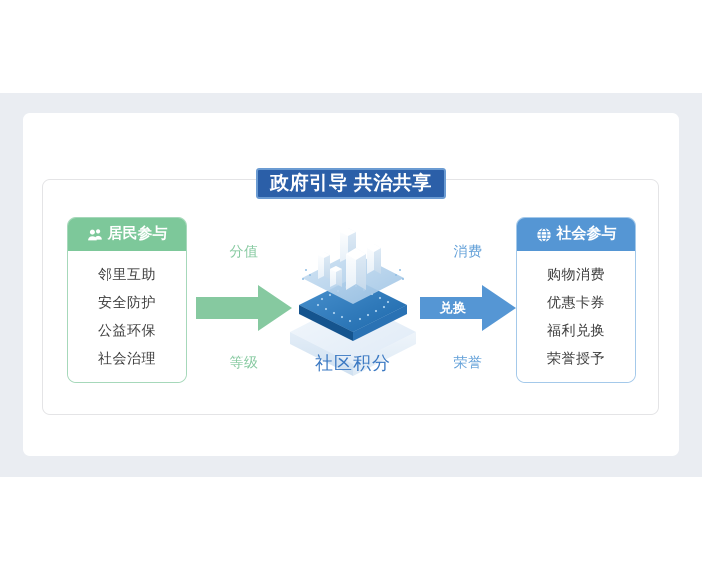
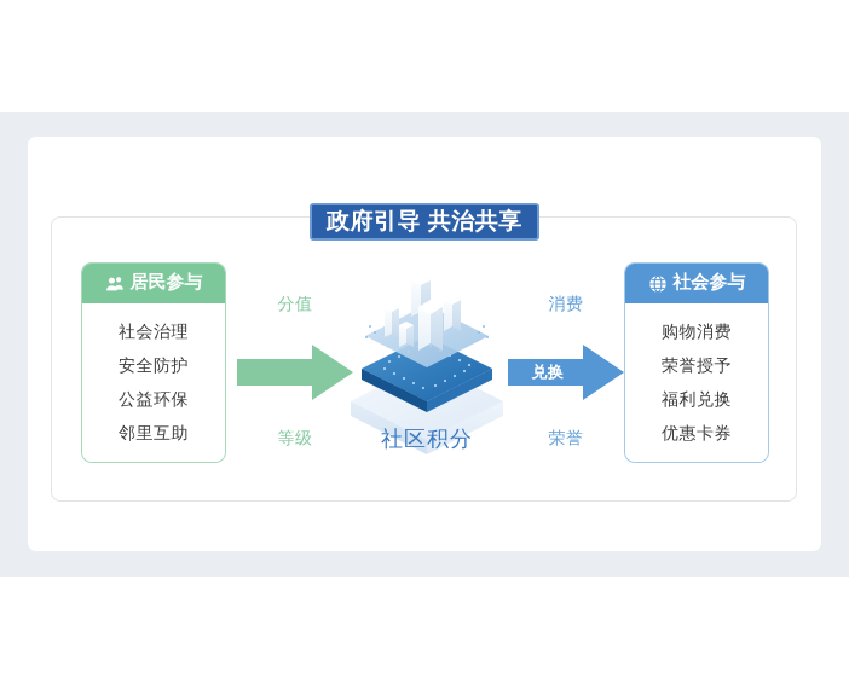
  政府引导 共治共享
  居民参与
- 邻里互助
+ 社会治理
  安全防护
  公益环保
- 社会治理
+ 邻里互助
  社会参与
  购物消费
- 优惠卡券
+ 荣誉授予
  福利兑换
- 荣誉授予
+ 优惠卡券
  分值
  等级
  消费
  兑换
  荣誉
  社区积分
